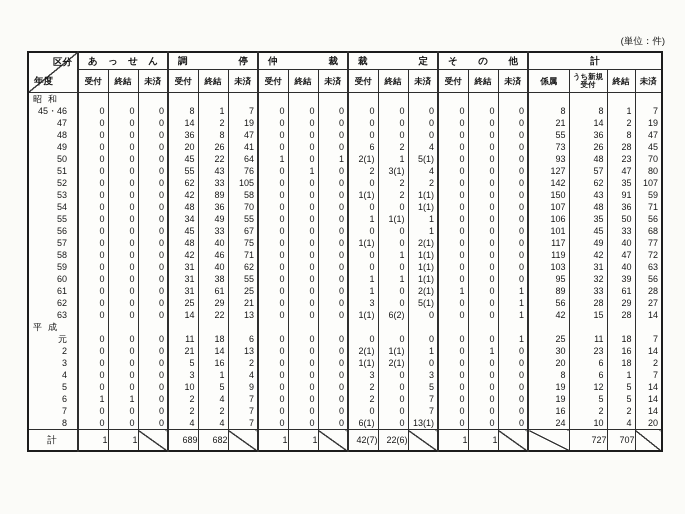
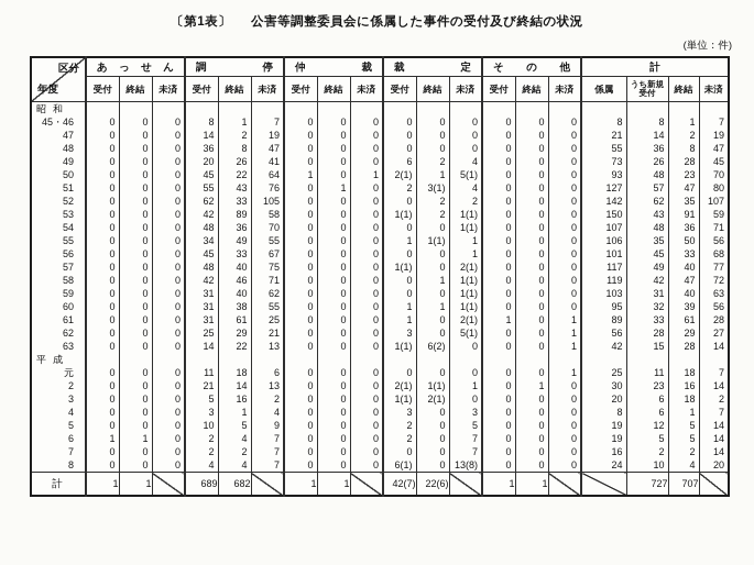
+ 〔第1表〕 公害等調整委員会に係属した事件の受付及び終結の状況
  (単位：件)
  区分年度	あ っ せ ん	調 停	仲 裁	裁 定	そ の 他	計
  受付	終結	未済	受付	終結	未済	受付	終結	未済	受付	終結	未済	受付	終結	未済	係属	うち新規受付	終結	未済
- 昭和45・464748495051525354555657585960616263平成元2345678	00000000000000000000000100	00000000000000000000000100	00000000000000000000000000	8143620455562424834454842313131251411215310224	12826224333893649334046403861292218141615424	719474164761055870556775716255252113613249777	00001000000000000000000000	00000100000000000000000000	00001000000000000000000000	00062(1)201(1)0101(1)001131(1)02(1)1(1)32206(1)	000213(1)2201(1)00101006(2)01(1)2(1)00000	00045(1)421(1)1(1)112(1)1(1)1(1)1(1)2(1)5(1)0010357713(1)	00000000000000010000000000	00000000000000000001000000	00000000000000011110000000	82155739312714215010710610111711910395895642253020819191624	81436264857624348354549423132332815112366125210	12828234735913650334047403961292818161815524	7194745708010759715668777263562827147142714141420
+ 昭和45・464748495051525354555657585960616263平成元2345678	00000000000000000000000100	00000000000000000000000100	00000000000000000000000000	8143620455562424834454842313131251411215310224	12826224333893649334046403861292218141615424	719474164761055870556775716255252113613249777	00001000000000000000000000	00000100000000000000000000	00001000000000000000000000	00062(1)201(1)0101(1)001131(1)02(1)1(1)32206(1)	000213(1)2201(1)00101006(2)01(1)2(1)00000	00045(1)421(1)1(1)112(1)1(1)1(1)1(1)2(1)5(1)0010357713(8)	00000000000000010000000000	00000000000000000001000000	00000000000000011110000000	82155739312714215010710610111711910395895642253020819191624	81436264857624348354549423132332815112366125210	12828234735913650334047403961292818161815524	7194745708010759715668777263562827147142714141420
  計	1	1		689	682		1	1		42(7)	22(6)		1	1			727	707
